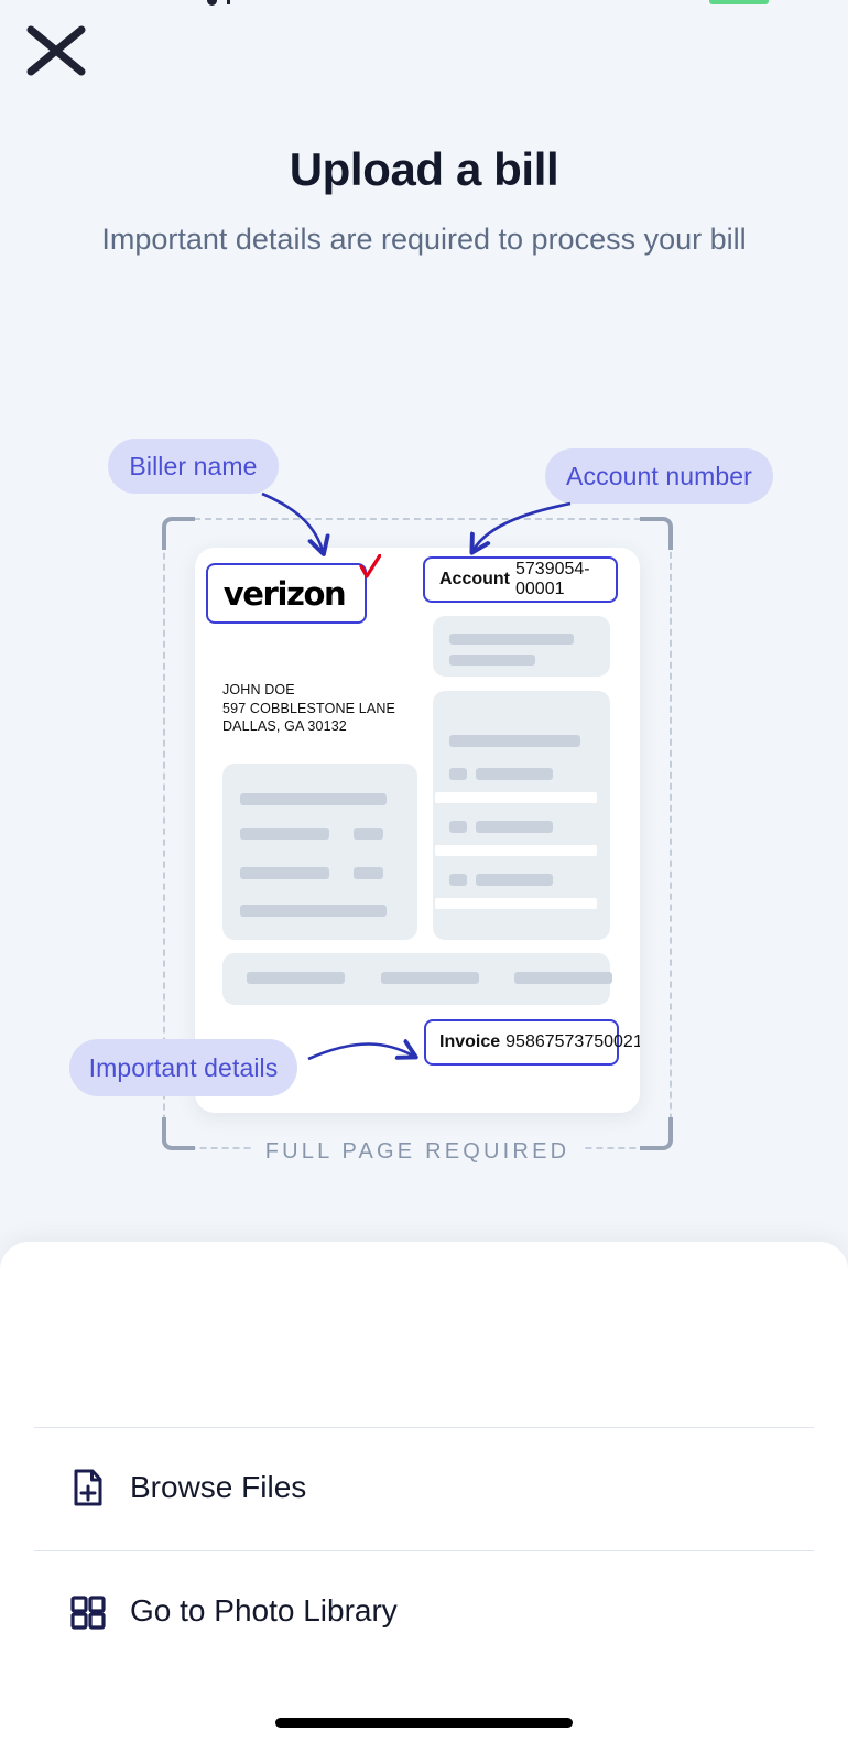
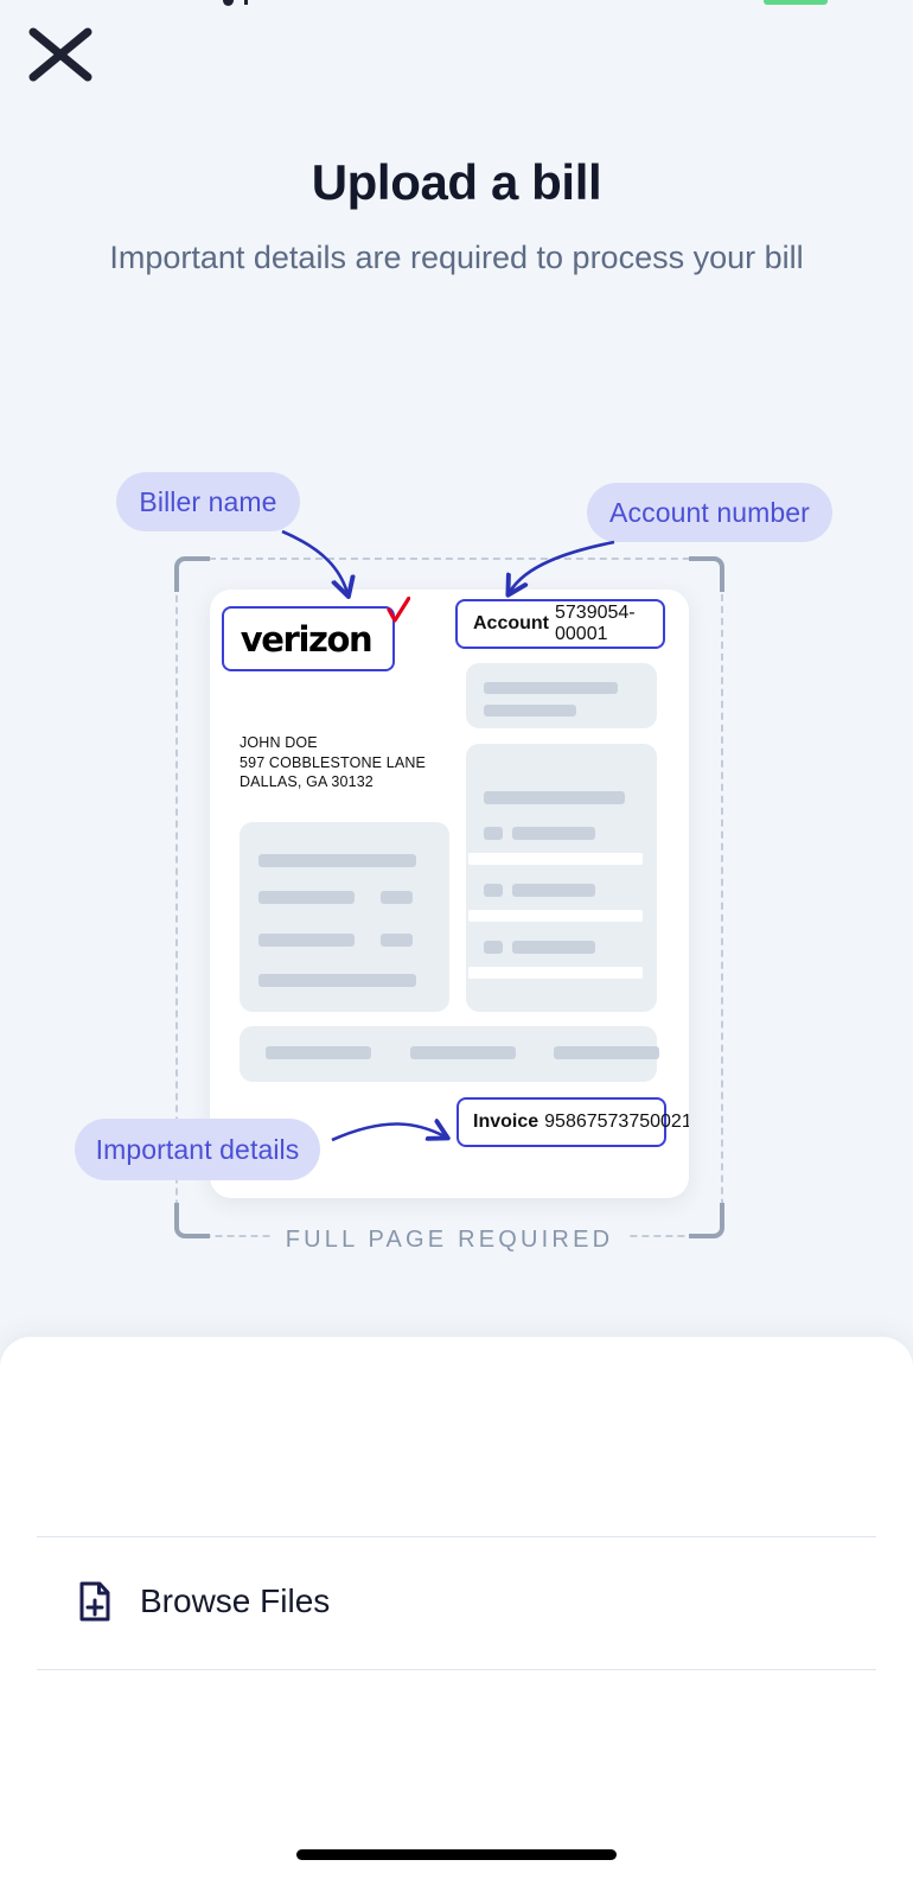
  Upload a bill
  Important details are required to process your bill
  FULL PAGE REQUIRED
  JOHN DOE
  597 COBBLESTONE LANE
  DALLAS, GA 30132
  verizon
  Account
  5739054-00001
  Invoice
  95867573750021
  Biller name
  Account number
  Important details
  Browse Files
- Go to Photo Library
